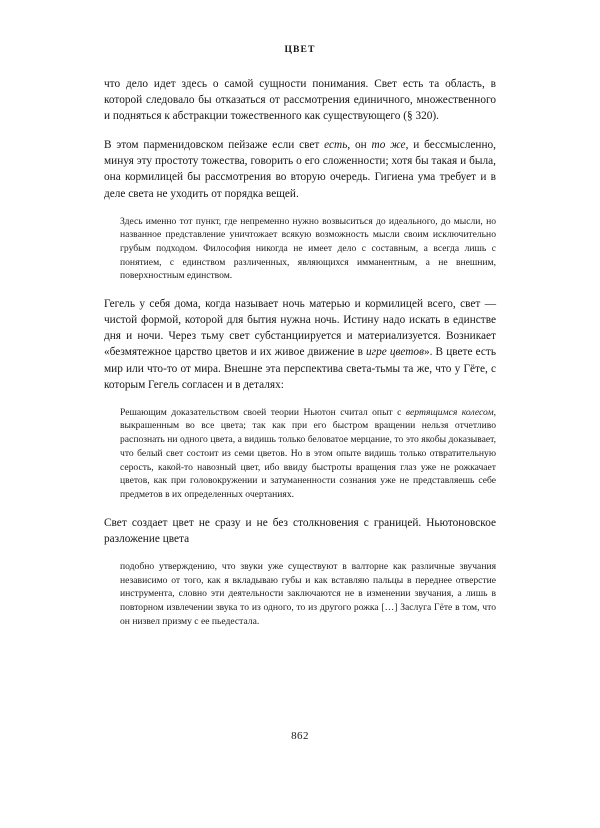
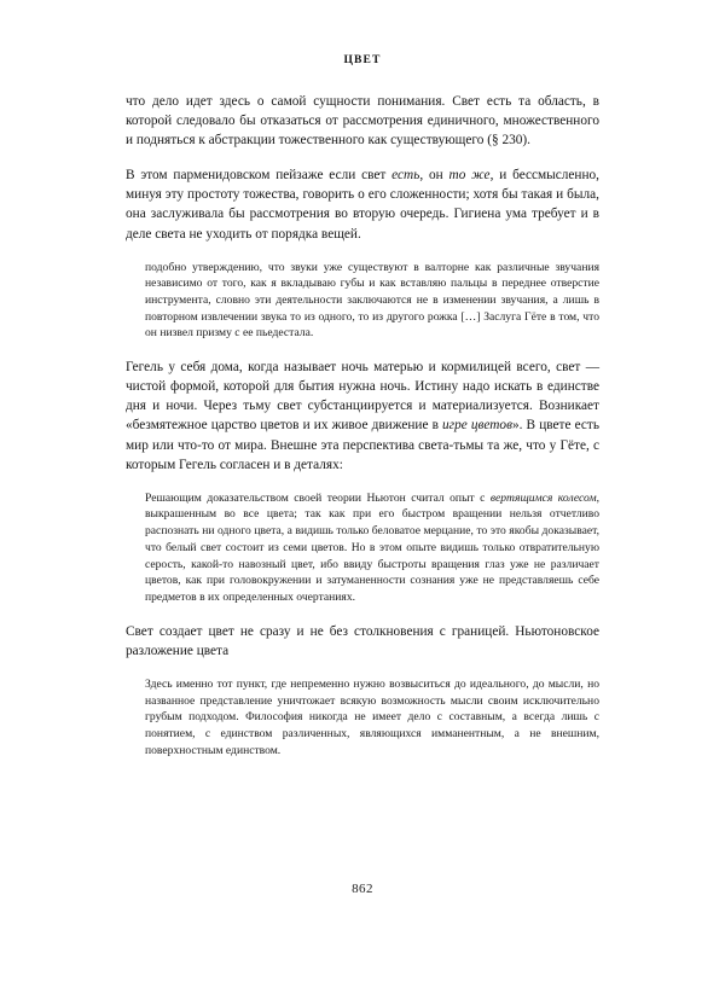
  ЦВЕТ
- что дело идет здесь о самой сущности понимания. Свет есть та область, в которой следовало бы отказаться от рассмотрения единичного, множе­ственного и подняться к абстракции тожественного как существующего (§ 320).
+ что дело идет здесь о самой сущности понимания. Свет есть та область, в которой следовало бы отказаться от рассмотрения единичного, множе­ственного и подняться к абстракции тожественного как существующего (§ 230).
- В этом парменидовском пейзаже если свет есть, он то же, и бессмыс­ленно, минуя эту простоту тожества, говорить о его сложенности; хотя бы такая и была, она кормилицей бы рассмотрения во вторую очередь. Гигиена ума требует и в деле света не уходить от порядка вещей.
+ В этом парменидовском пейзаже если свет есть, он то же, и бессмыс­ленно, минуя эту простоту тожества, говорить о его сложенности; хотя бы такая и была, она заслуживала бы рассмотрения во вторую очередь. Гигиена ума требует и в деле света не уходить от порядка вещей.
- Здесь именно тот пункт, где непременно нужно возвыситься до идеаль­ного, до мысли, но названное представление уничтожает всякую возмож­ность мысли своим исключительно грубым подходом. Философия никогда не имеет дело с составным, а всегда лишь с понятием, с единством разли­ченных, являющихся имманентным, а не внешним, поверхностным един­ством.
+ подобно утверждению, что звуки уже существуют в валторне как различ­ные звучания независимо от того, как я вкладываю губы и как вставляю пальцы в переднее отверстие инструмента, словно эти деятельности за­ключаются не в изменении звучания, а лишь в повторном извлечении зву­ка то из одного, то из другого рожка […] Заслуга Гёте в том, что он низвел призму с ее пьедестала.
  Гегель у себя дома, когда называет ночь матерью и кормилицей всего, свет — чистой формой, которой для бытия нужна ночь. Истину надо ис­кать в единстве дня и ночи. Через тьму свет субстанциируется и мате­риализуется. Возникает «безмятежное царство цветов и их живое дви­жение в игре цветов». В цвете есть мир или что-то от мира. Внешне эта перспектива света-тьмы та же, что у Гёте, с которым Гегель согласен и в деталях:
- Решающим доказательством своей теории Ньютон считал опыт с вертя­щимся колесом, выкрашенным во все цвета; так как при его быстром вра­щении нельзя отчетливо распознать ни одного цвета, а видишь только бе­ловатое мерцание, то это якобы доказывает, что белый свет состоит из семи цветов. Но в этом опыте видишь только отвратительную серость, ка­кой-то навозный цвет, ибо ввиду быстроты вращения глаз уже не рожка­чает цветов, как при головокружении и затуманенности сознания уже не представляешь себе предметов в их определенных очертаниях.
+ Решающим доказательством своей теории Ньютон считал опыт с вертя­щимся колесом, выкрашенным во все цвета; так как при его быстром вра­щении нельзя отчетливо распознать ни одного цвета, а видишь только бе­ловатое мерцание, то это якобы доказывает, что белый свет состоит из семи цветов. Но в этом опыте видишь только отвратительную серость, ка­кой-то навозный цвет, ибо ввиду быстроты вращения глаз уже не разли­чает цветов, как при головокружении и затуманенности сознания уже не представляешь себе предметов в их определенных очертаниях.
  Свет создает цвет не сразу и не без столкновения с границей. Ньюто­новское разложение цвета
- подобно утверждению, что звуки уже существуют в валторне как различ­ные звучания независимо от того, как я вкладываю губы и как вставляю пальцы в переднее отверстие инструмента, словно эти деятельности за­ключаются не в изменении звучания, а лишь в повторном извлечении зву­ка то из одного, то из другого рожка […] Заслуга Гёте в том, что он низвел призму с ее пьедестала.
+ Здесь именно тот пункт, где непременно нужно возвыситься до идеаль­ного, до мысли, но названное представление уничтожает всякую возмож­ность мысли своим исключительно грубым подходом. Философия никогда не имеет дело с составным, а всегда лишь с понятием, с единством разли­ченных, являющихся имманентным, а не внешним, поверхностным един­ством.
  862
